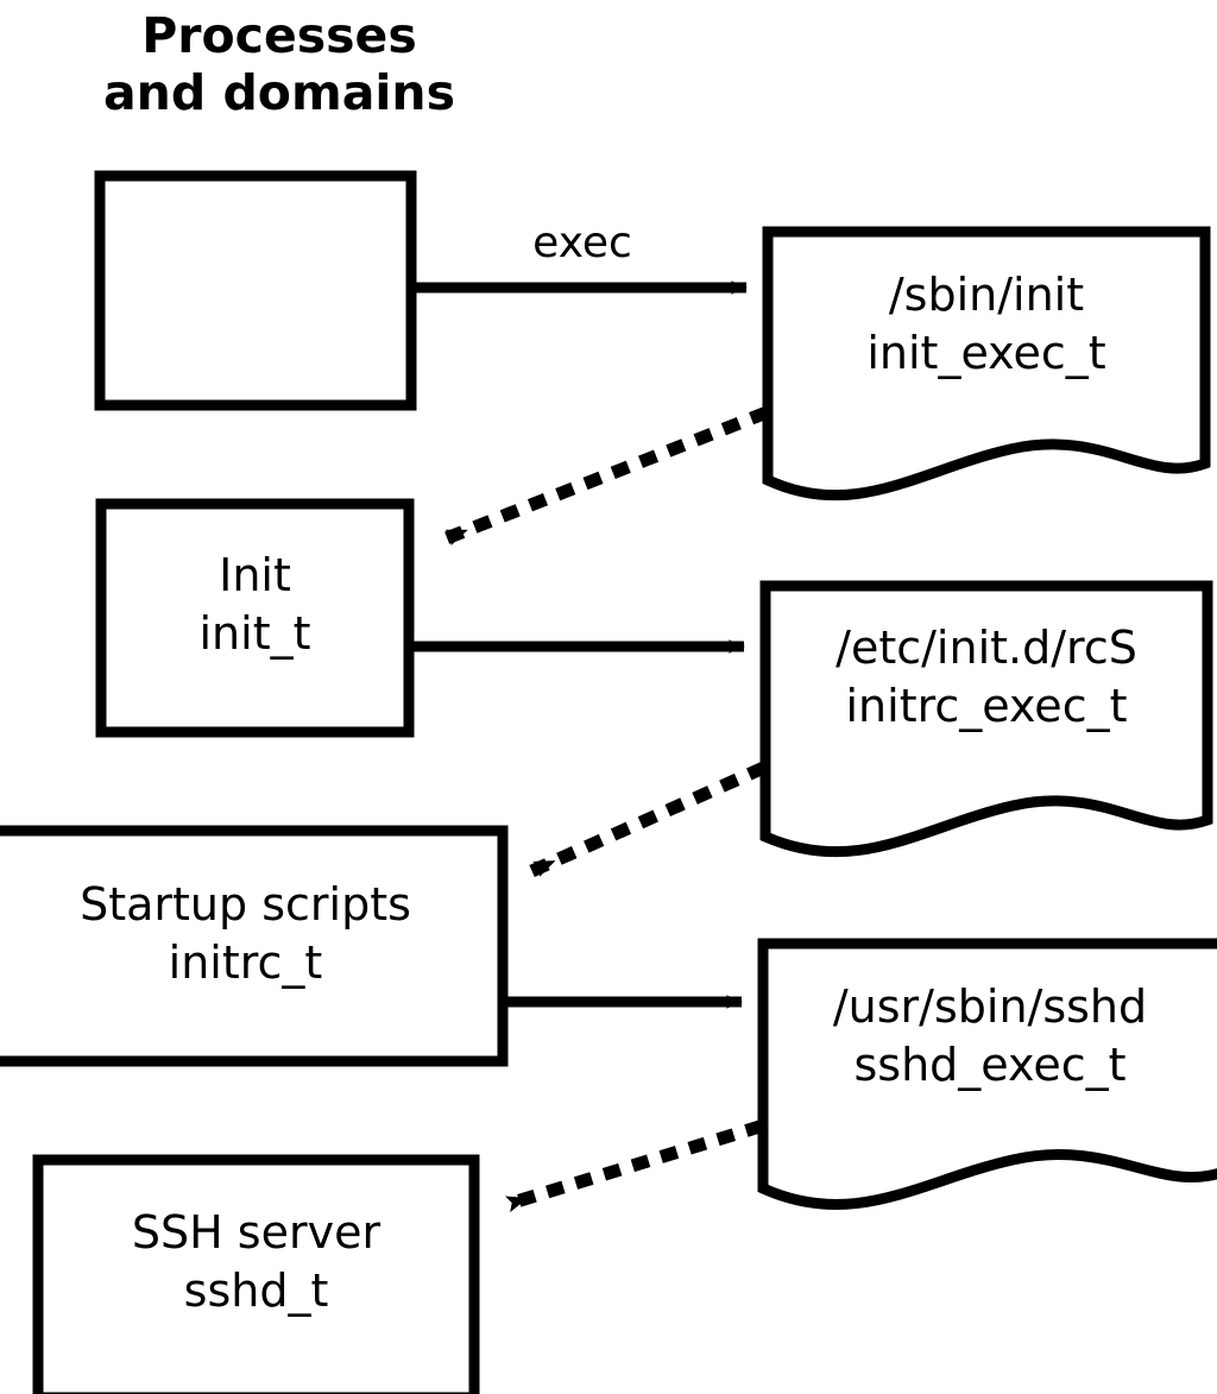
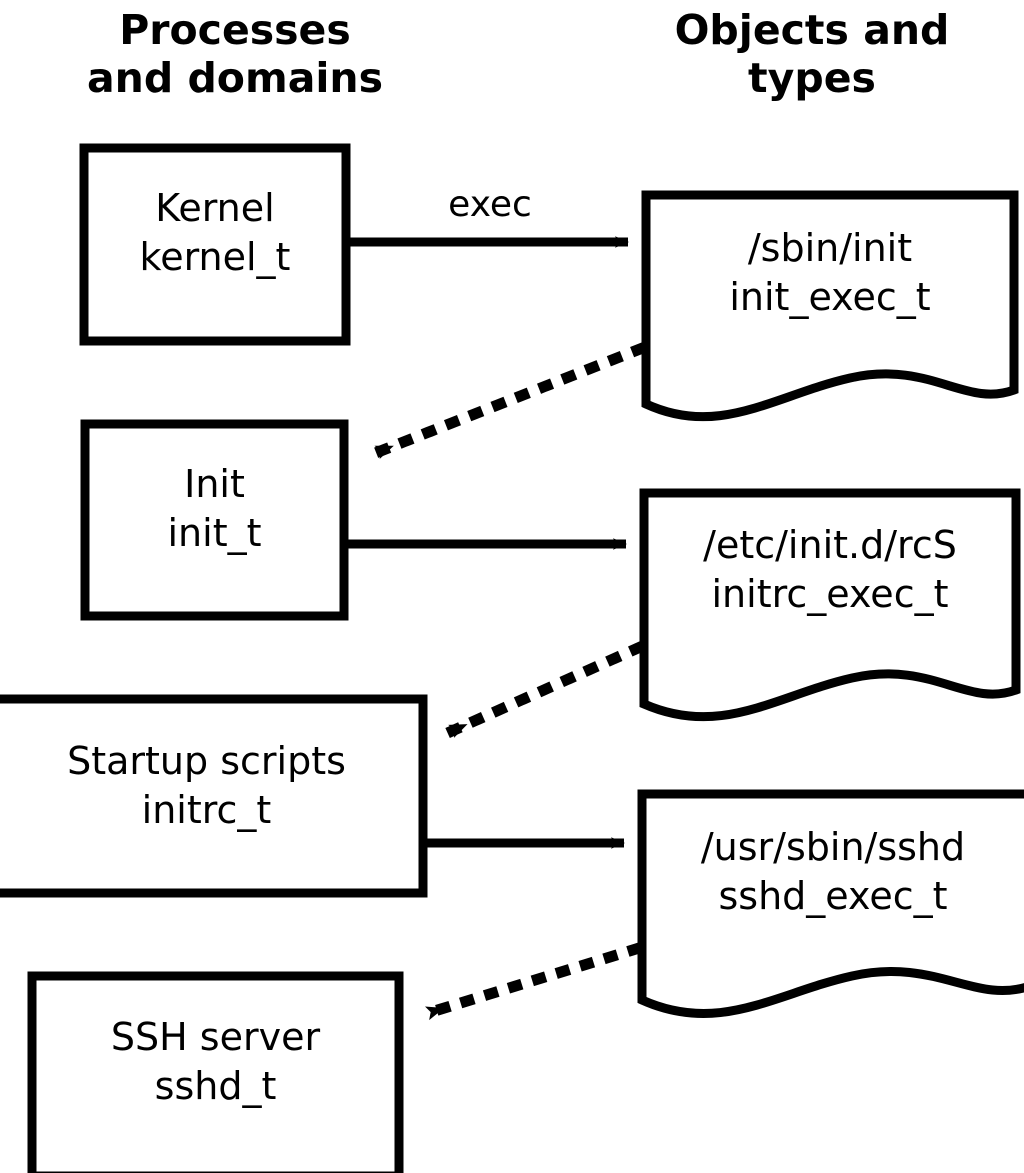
  Processes
  and domains
+ Objects and
+ types
+ Kernel
+ kernel_t
  Init
  init_t
  Startup scripts
  initrc_t
  SSH server
  sshd_t
  /sbin/init
  init_exec_t
  /etc/init.d/rcS
  initrc_exec_t
  /usr/sbin/sshd
  sshd_exec_t
  exec
